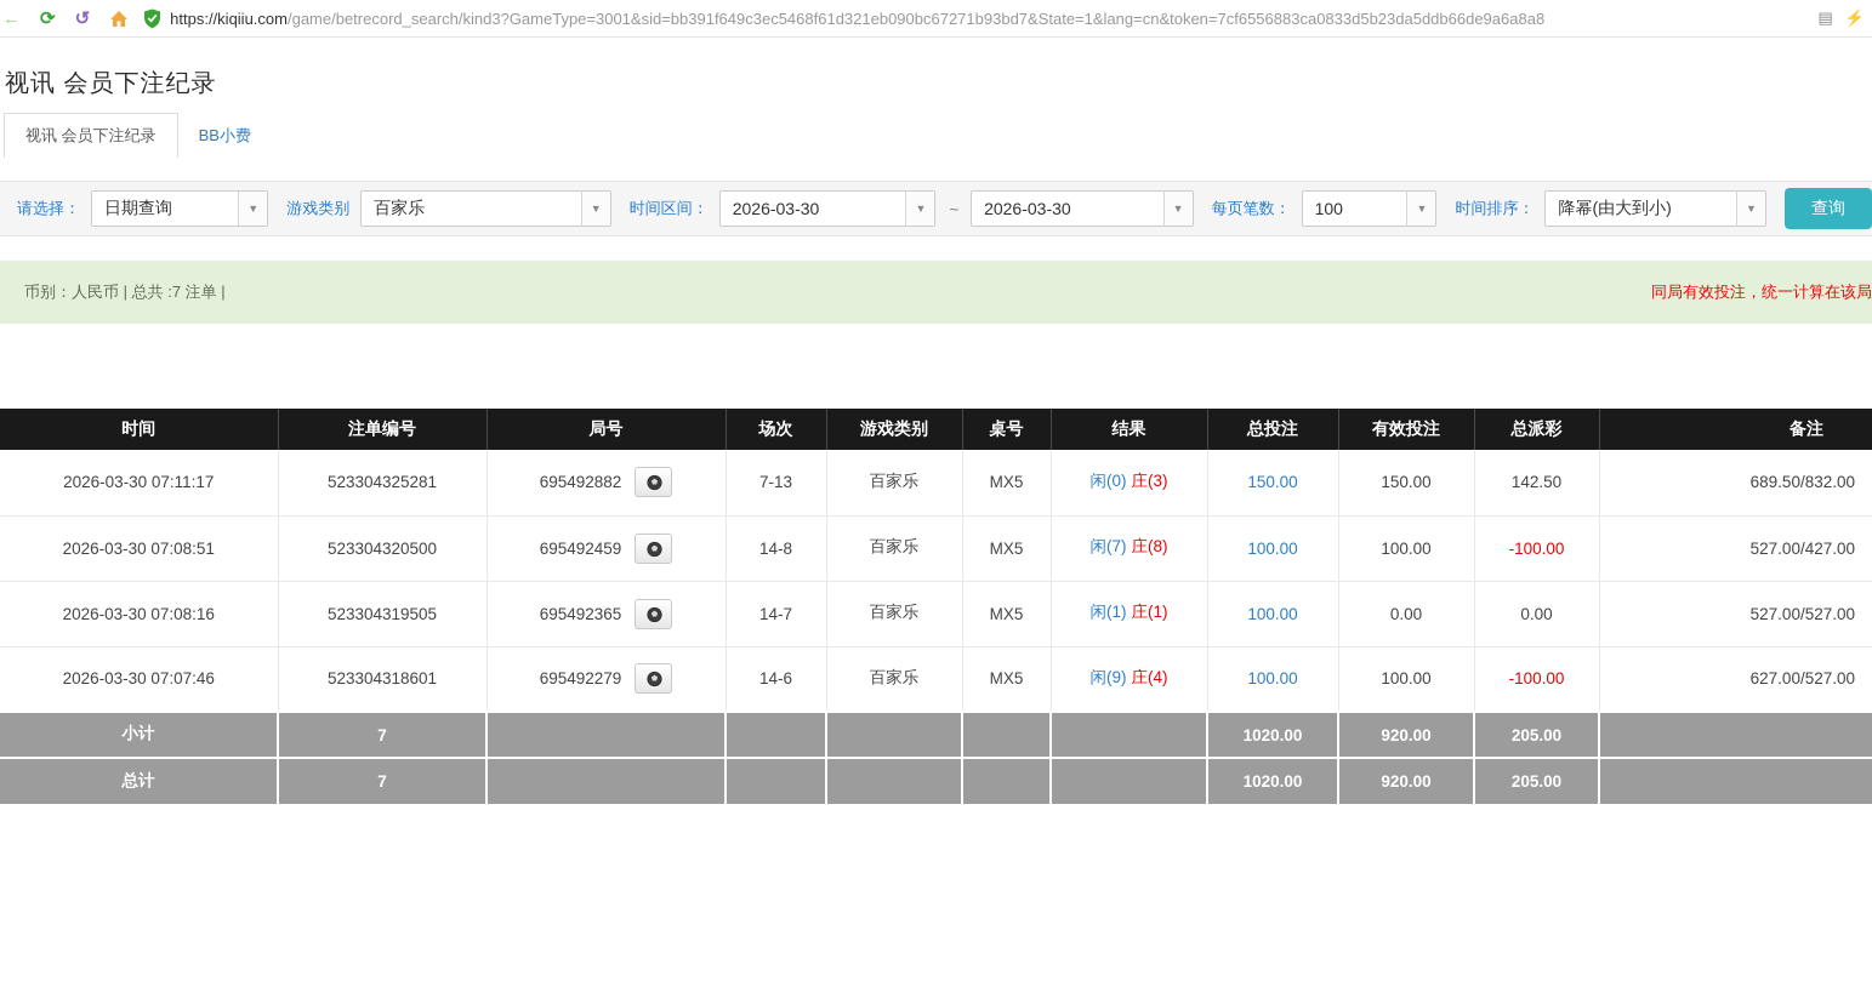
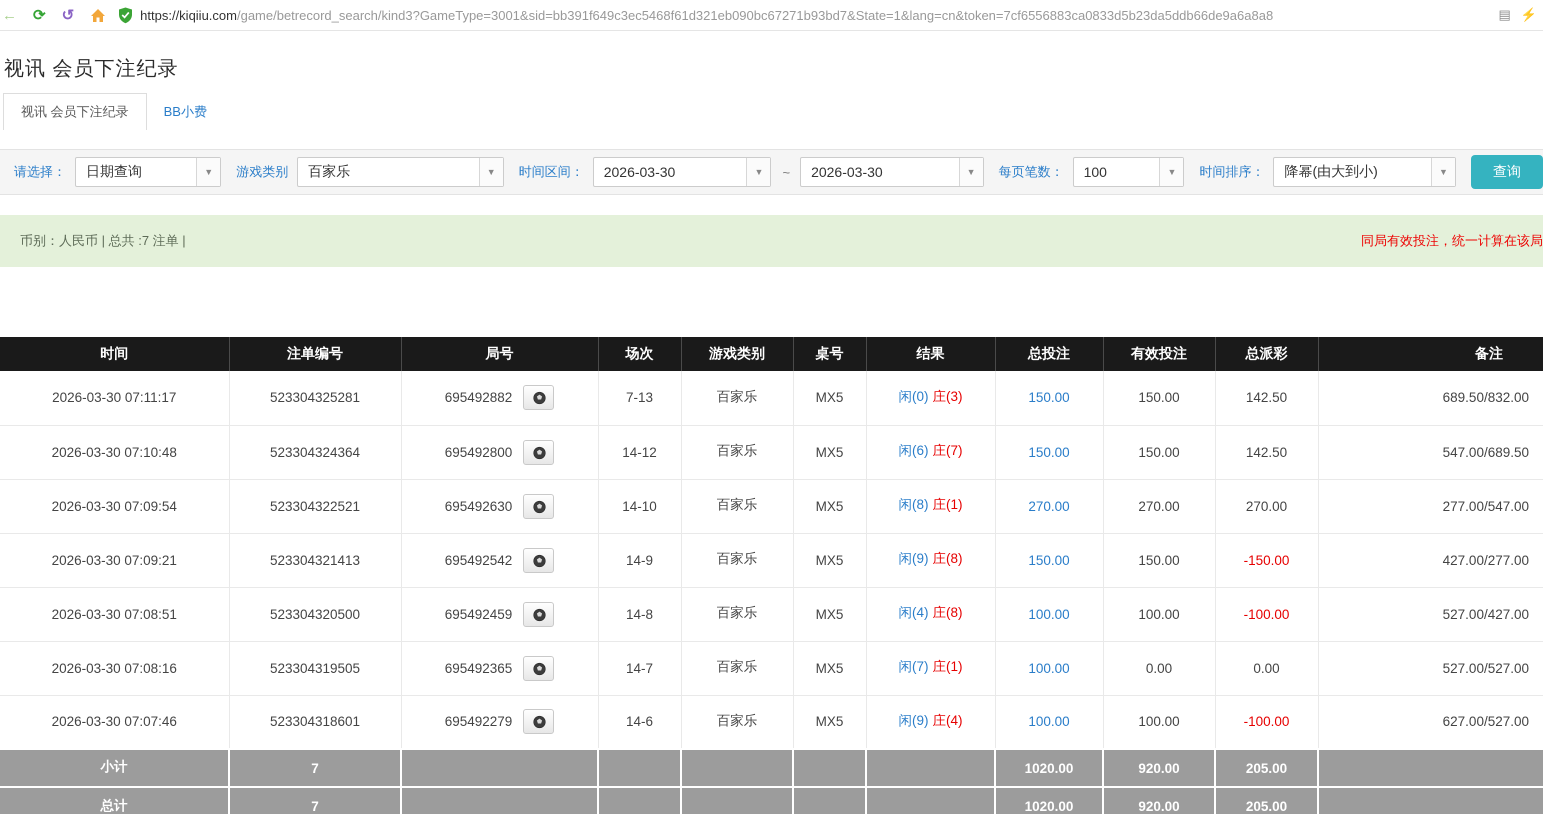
  ←
  ⟳
  ↺
  https://kiqiiu.com/game/betrecord_search/kind3?GameType=3001&sid=bb391f649c3ec5468f61d321eb090bc67271b93bd7&State=1&lang=cn&token=7cf6556883ca0833d5b23da5ddb66de9a6a8a8
  ▤
  ⚡
  视讯 会员下注纪录
  视讯 会员下注纪录
  BB小费
  请选择：
  日期查询
  ▼
  游戏类别
  百家乐
  ▼
  时间区间：
  2026-03-30
  ▼
  ~
  2026-03-30
  ▼
  每页笔数：
  100
  ▼
  时间排序：
  降幂(由大到小)
  ▼
  查询
  币别：人民币 | 总共 :7 注单 |
  同局有效投注，统一计算在该局
  时间	注单编号	局号	场次	游戏类别	桌号	结果	总投注	有效投注	总派彩	备注
  2026-03-30 07:11:17	523304325281	695492882	7-13	百家乐	MX5	闲(0) 庄(3)	150.00	150.00	142.50	689.50/832.00
+ 2026-03-30 07:10:48	523304324364	695492800	14-12	百家乐	MX5	闲(6) 庄(7)	150.00	150.00	142.50	547.00/689.50
+ 2026-03-30 07:09:54	523304322521	695492630	14-10	百家乐	MX5	闲(8) 庄(1)	270.00	270.00	270.00	277.00/547.00
+ 2026-03-30 07:09:21	523304321413	695492542	14-9	百家乐	MX5	闲(9) 庄(8)	150.00	150.00	-150.00	427.00/277.00
- 2026-03-30 07:08:51	523304320500	695492459	14-8	百家乐	MX5	闲(7) 庄(8)	100.00	100.00	-100.00	527.00/427.00
+ 2026-03-30 07:08:51	523304320500	695492459	14-8	百家乐	MX5	闲(4) 庄(8)	100.00	100.00	-100.00	527.00/427.00
- 2026-03-30 07:08:16	523304319505	695492365	14-7	百家乐	MX5	闲(1) 庄(1)	100.00	0.00	0.00	527.00/527.00
+ 2026-03-30 07:08:16	523304319505	695492365	14-7	百家乐	MX5	闲(7) 庄(1)	100.00	0.00	0.00	527.00/527.00
  2026-03-30 07:07:46	523304318601	695492279	14-6	百家乐	MX5	闲(9) 庄(4)	100.00	100.00	-100.00	627.00/527.00
  小计	7						1020.00	920.00	205.00
  总计	7						1020.00	920.00	205.00
